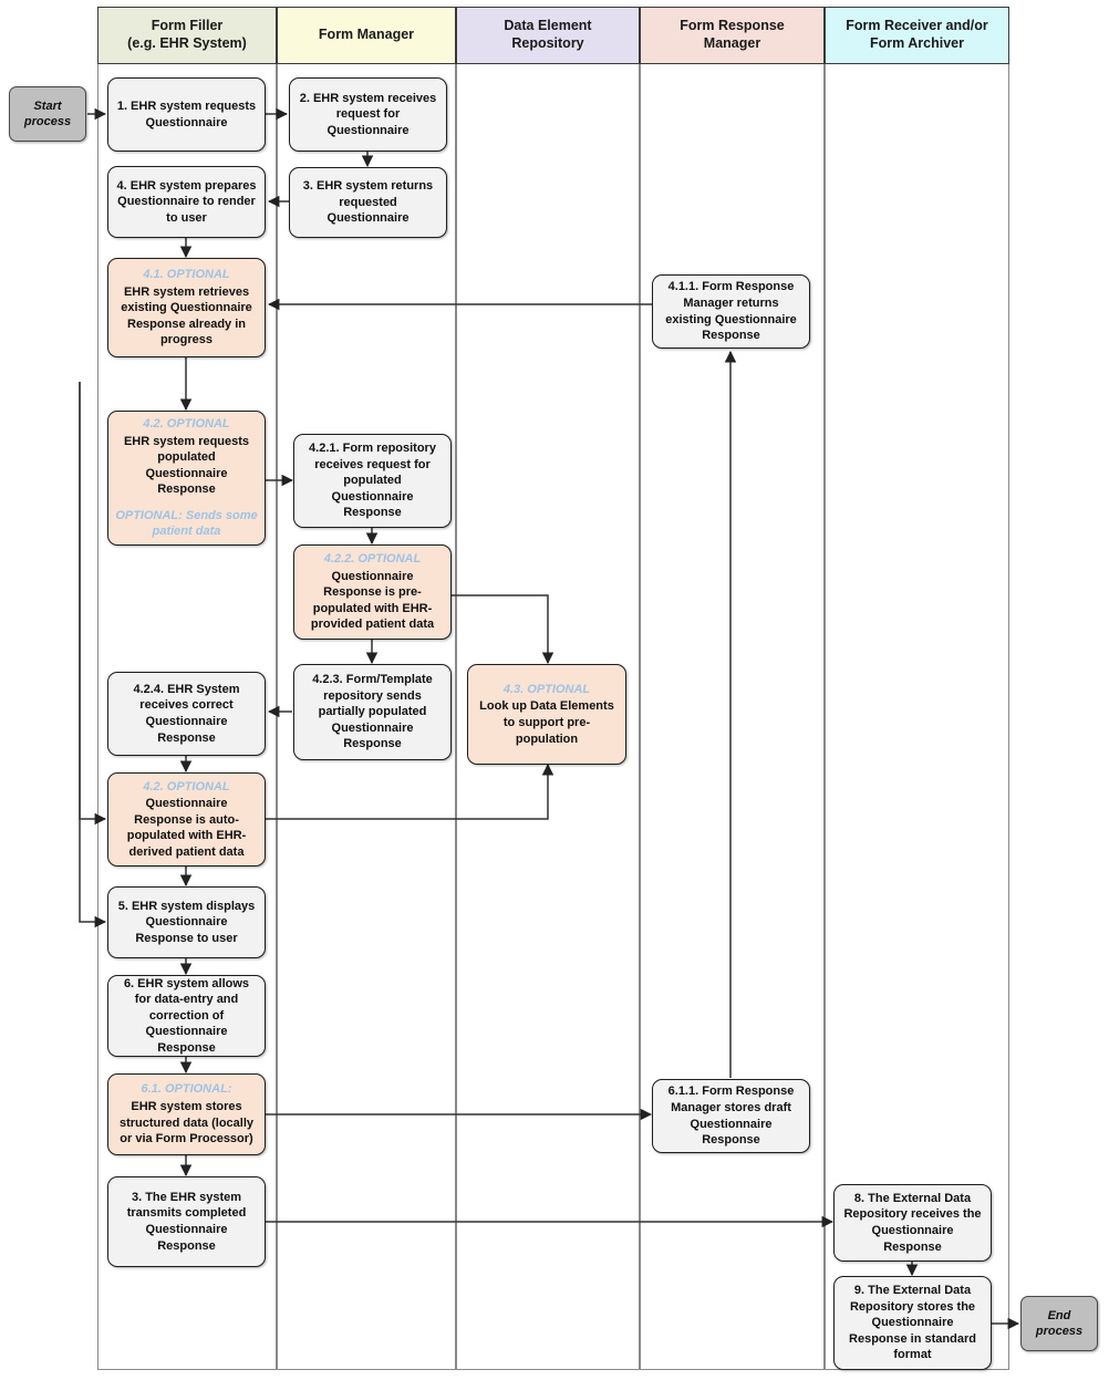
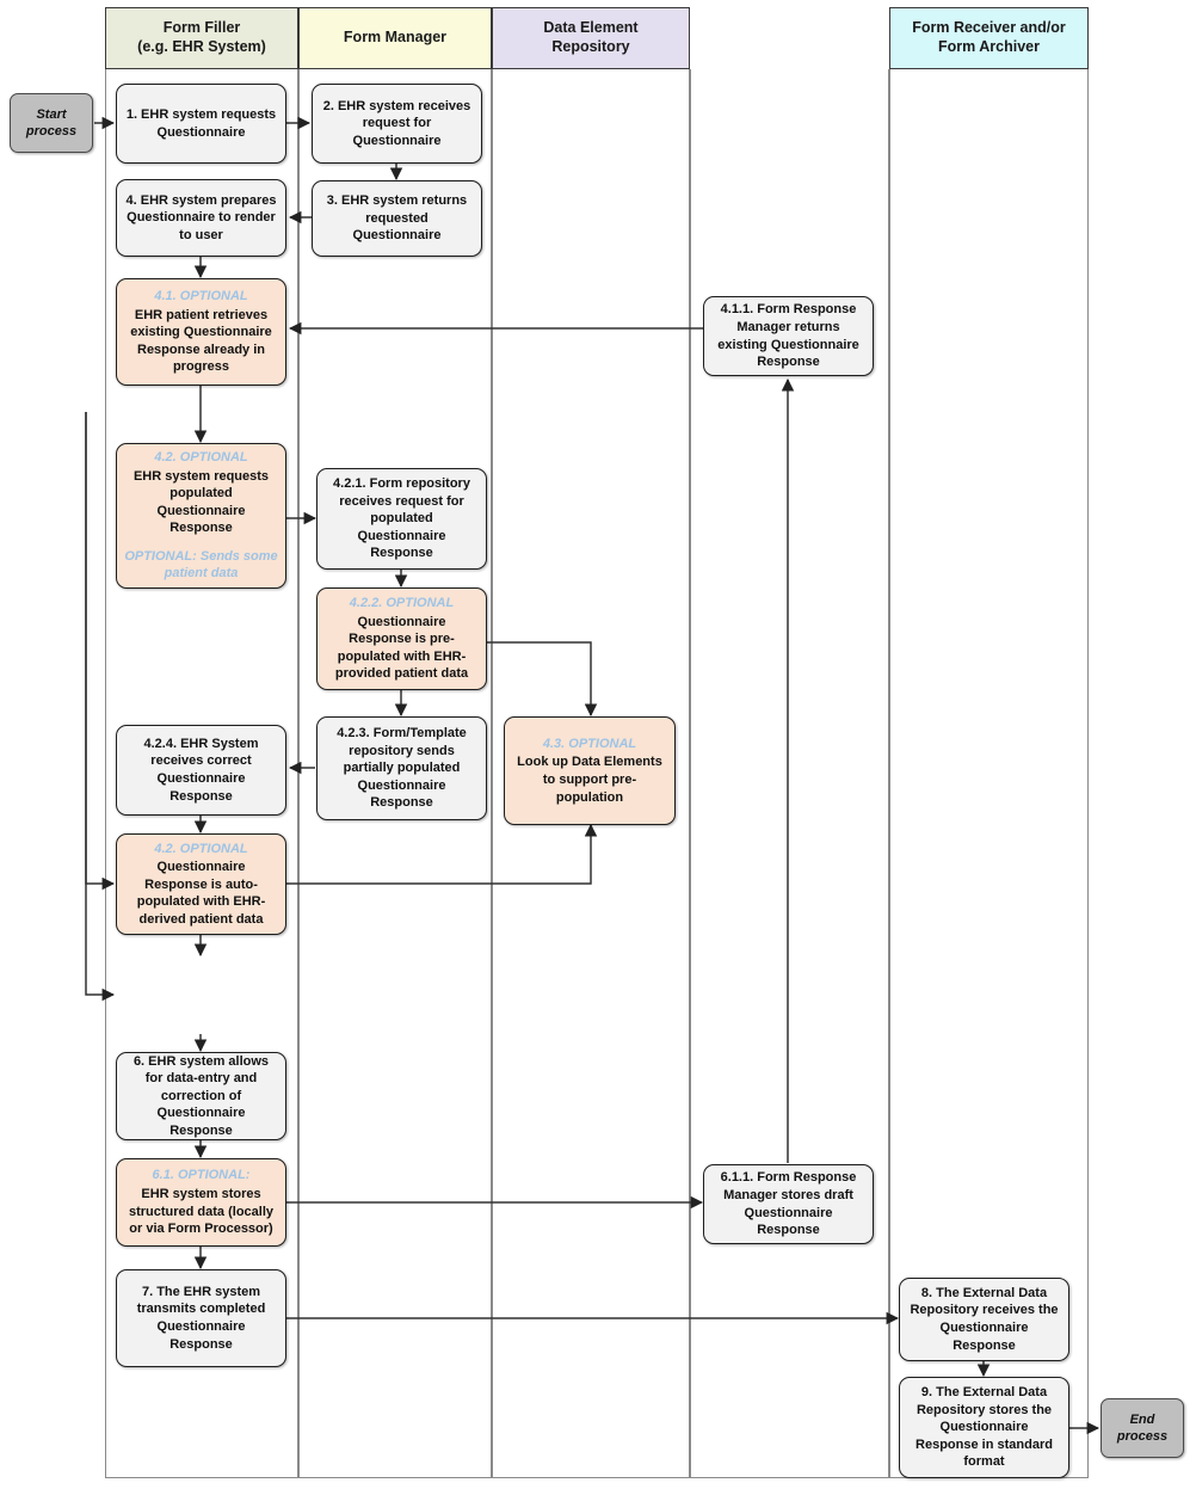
  Form Filler
  (e.g. EHR System)
  Form Manager
  Data Element
  Repository
- Form Response
- Manager
  Form Receiver and/or
  Form Archiver
  Start
  process
  End
  process
  1. EHR system requests Questionnaire
  2. EHR system receives request for Questionnaire
  3. EHR system returns requested Questionnaire
  4. EHR system prepares Questionnaire to render to user
  4.1. OPTIONAL
- EHR system retrieves existing Questionnaire Response already in progress
+ EHR patient retrieves existing Questionnaire Response already in progress
  4.1.1. Form Response Manager returns existing Questionnaire Response
  4.2. OPTIONAL
  EHR system requests populated Questionnaire Response
  OPTIONAL: Sends some patient data
  4.2.1. Form repository receives request for populated Questionnaire Response
  4.2.2. OPTIONAL
  Questionnaire Response is pre-populated with EHR-provided patient data
  4.2.3. Form/Template repository sends partially populated Questionnaire Response
  4.2.4. EHR System receives correct Questionnaire Response
  4.3. OPTIONAL
  Look up Data Elements to support pre-population
  4.2. OPTIONAL
  Questionnaire Response is auto-populated with EHR-derived patient data
- 5. EHR system displays Questionnaire Response to user
  6. EHR system allows for data-entry and correction of Questionnaire Response
  6.1. OPTIONAL:
  EHR system stores structured data (locally or via Form Processor)
  6.1.1. Form Response Manager stores draft Questionnaire Response
- 3. The EHR system transmits completed Questionnaire Response
+ 7. The EHR system transmits completed Questionnaire Response
  8. The External Data Repository receives the Questionnaire Response
  9. The External Data Repository stores the Questionnaire Response in standard format
